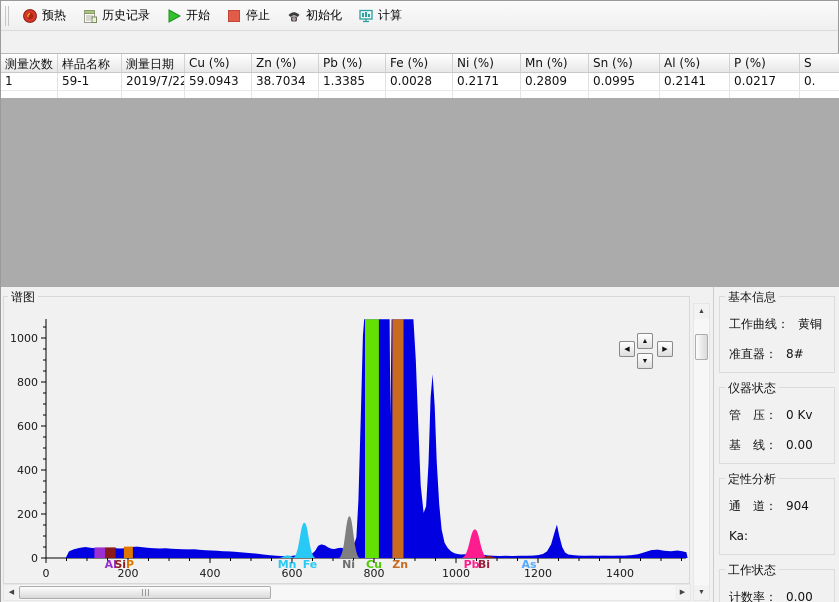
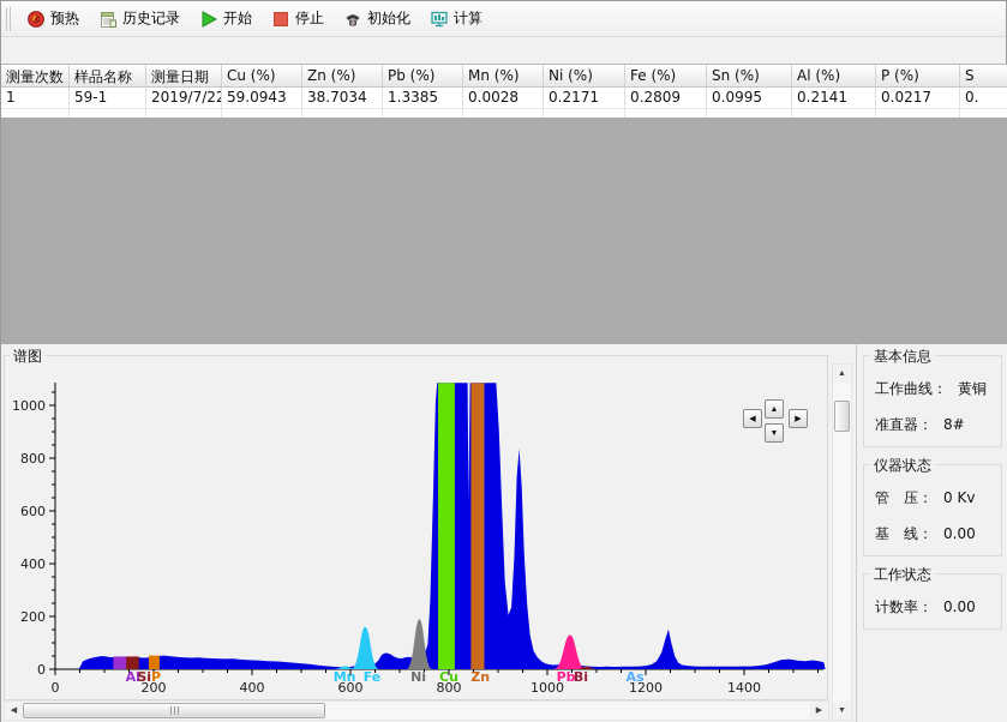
  预热
  历史记录
  开始
  停止
  初始化
  计算
  测量次数
  样品名称
  测量日期
  Cu (%)
  Zn (%)
  Pb (%)
- Fe (%)
+ Mn (%)
  Ni (%)
- Mn (%)
+ Fe (%)
  Sn (%)
  Al (%)
  P (%)
  S
  1
  59-1
  2019/7/22
  59.0943
  38.7034
  1.3385
  0.0028
  0.2171
  0.2809
  0.0995
  0.2141
  0.0217
  0.
  谱图
  0
  200
  400
  600
  800
  1000
  0
  200
  400
  600
  800
  1000
  1200
  1400
  Al
  Si
  P
  Mn
  Fe
  Ni
  Cu
  Zn
  Pb
  Bi
  As
  基本信息
  工作曲线： 黄铜
  准直器： 8#
  仪器状态
  管 压： 0 Kv
  基 线： 0.00
- 定性分析
- 通 道： 904
- Ka:
  工作状态
  计数率： 0.00
